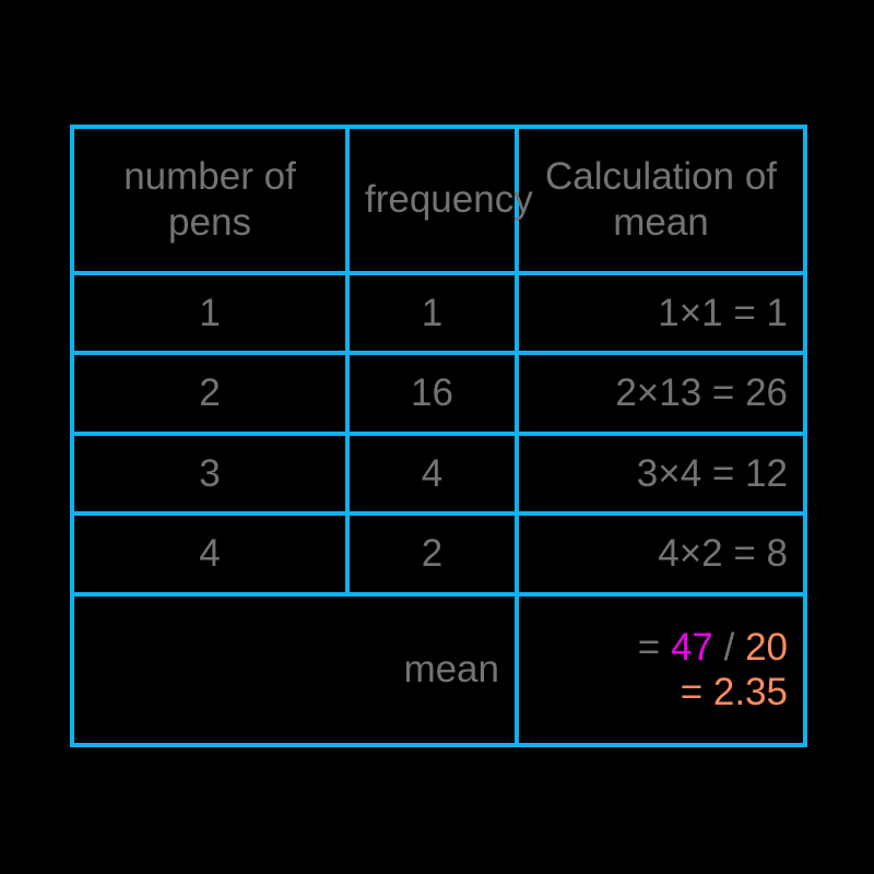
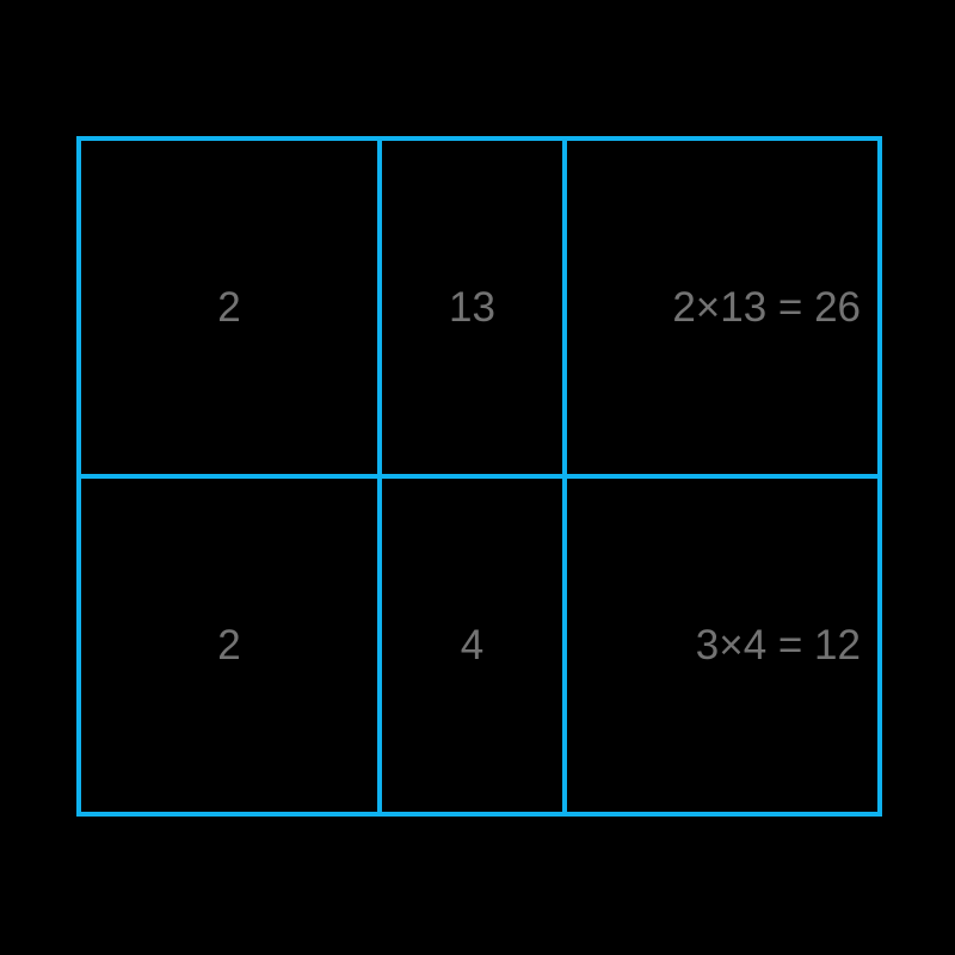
- number of pens	frequency	Calculation of mean
- 1	1	1×1 = 1
- 2	16	2×13 = 26
+ 2	13	2×13 = 26
- 3	4	3×4 = 12
+ 2	4	3×4 = 12
- 4	2	4×2 = 8
- mean	= 47 / 20 = 2.35
